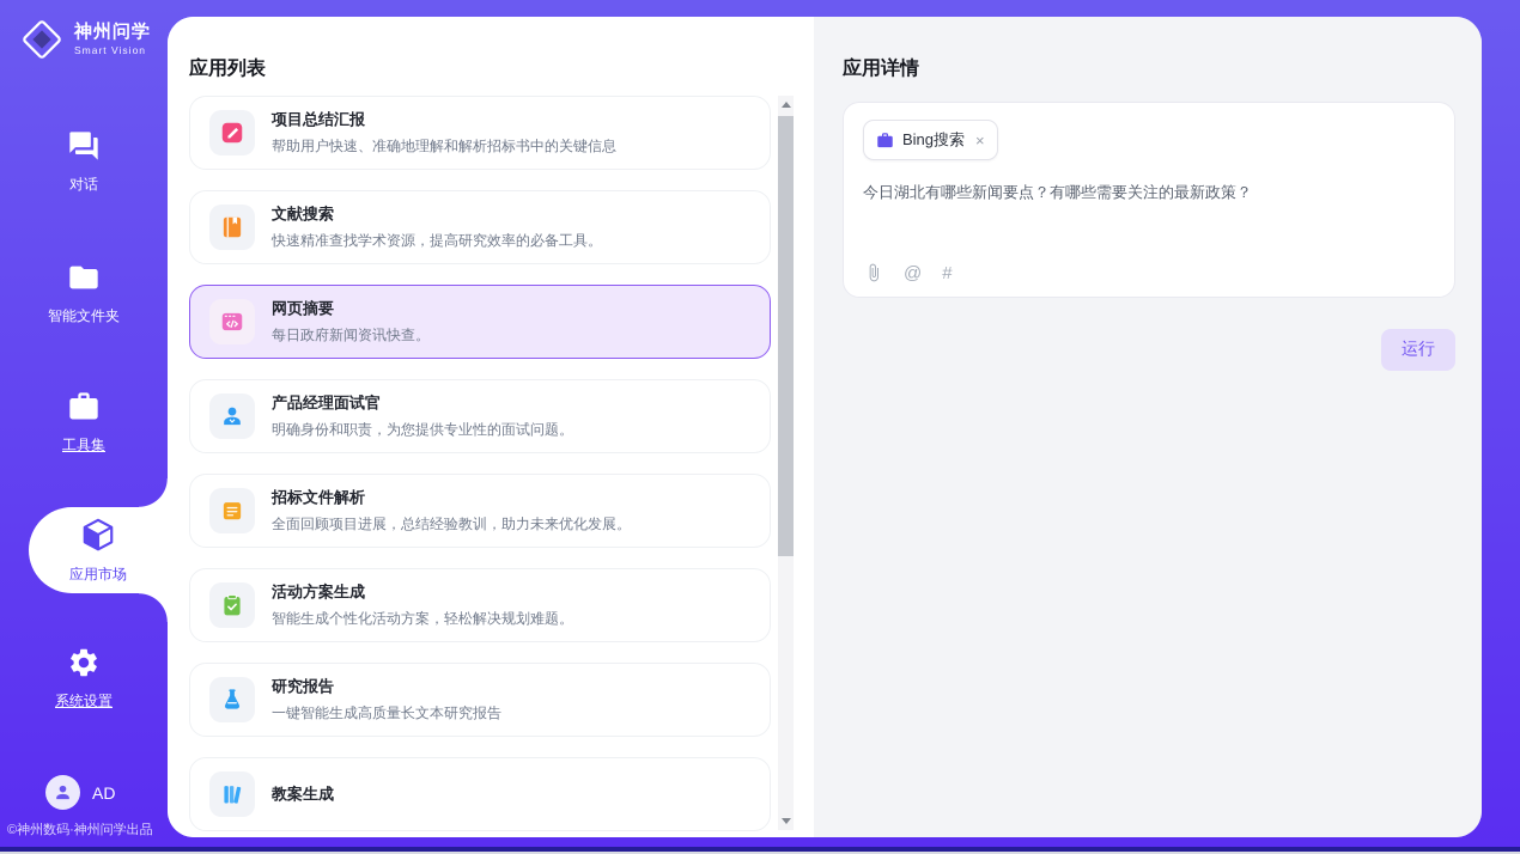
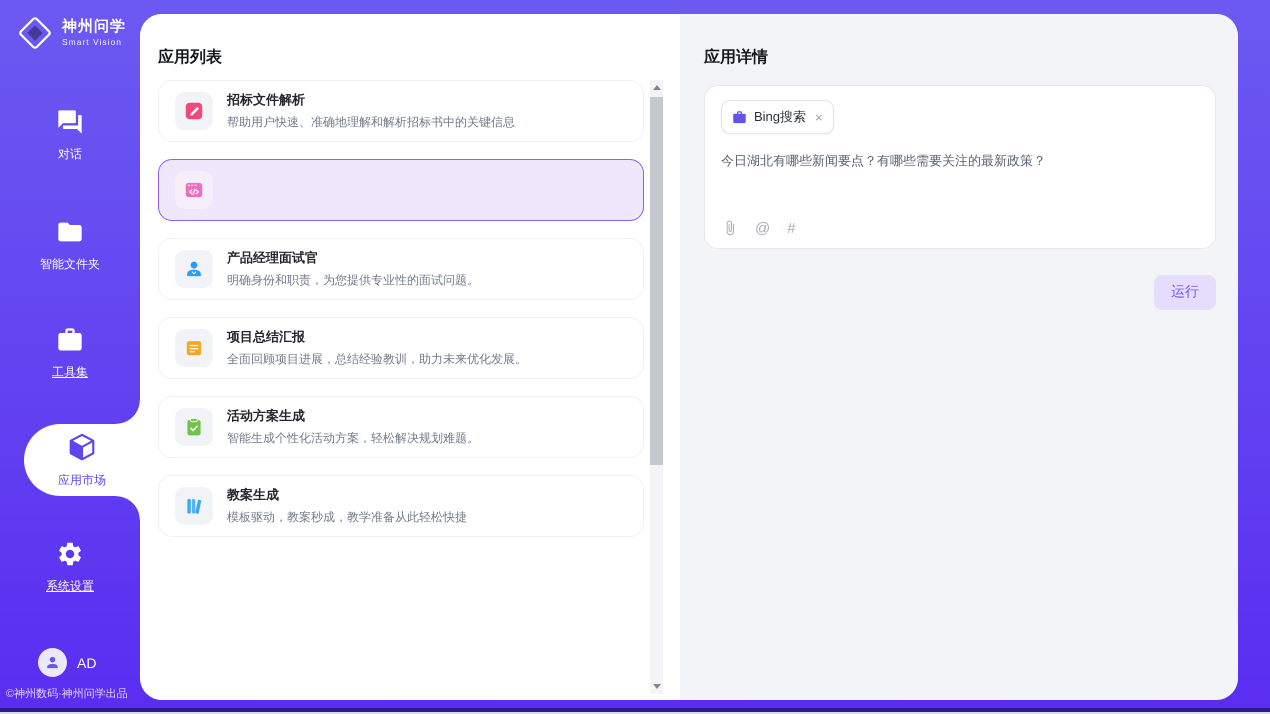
  神州问学
  Smart Vision
  对话
  智能文件夹
  工具集
  应用市场
  系统设置
  AD
  ©神州数码·神州问学出品
  应用列表
- 项目总结汇报
+ 招标文件解析
  帮助用户快速、准确地理解和解析招标书中的关键信息
- 文献搜索
- 快速精准查找学术资源，提高研究效率的必备工具。
- 网页摘要
- 每日政府新闻资讯快查。
  产品经理面试官
  明确身份和职责，为您提供专业性的面试问题。
- 招标文件解析
+ 项目总结汇报
  全面回顾项目进展，总结经验教训，助力未来优化发展。
  活动方案生成
  智能生成个性化活动方案，轻松解决规划难题。
- 研究报告
- 一键智能生成高质量长文本研究报告
  教案生成
+ 模板驱动，教案秒成，教学准备从此轻松快捷
  应用详情
  Bing搜索
  ×
  今日湖北有哪些新闻要点？有哪些需要关注的最新政策？
  @
  #
  运行
